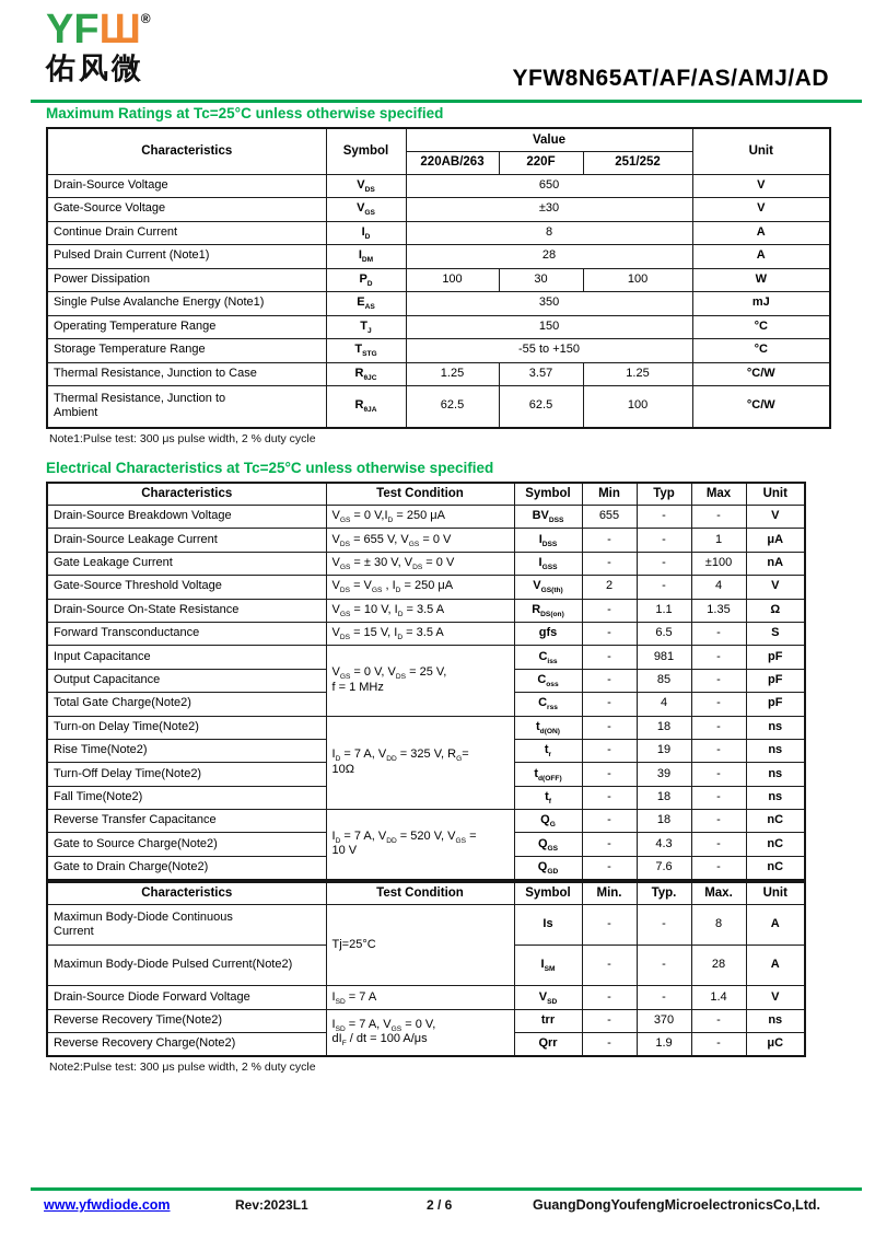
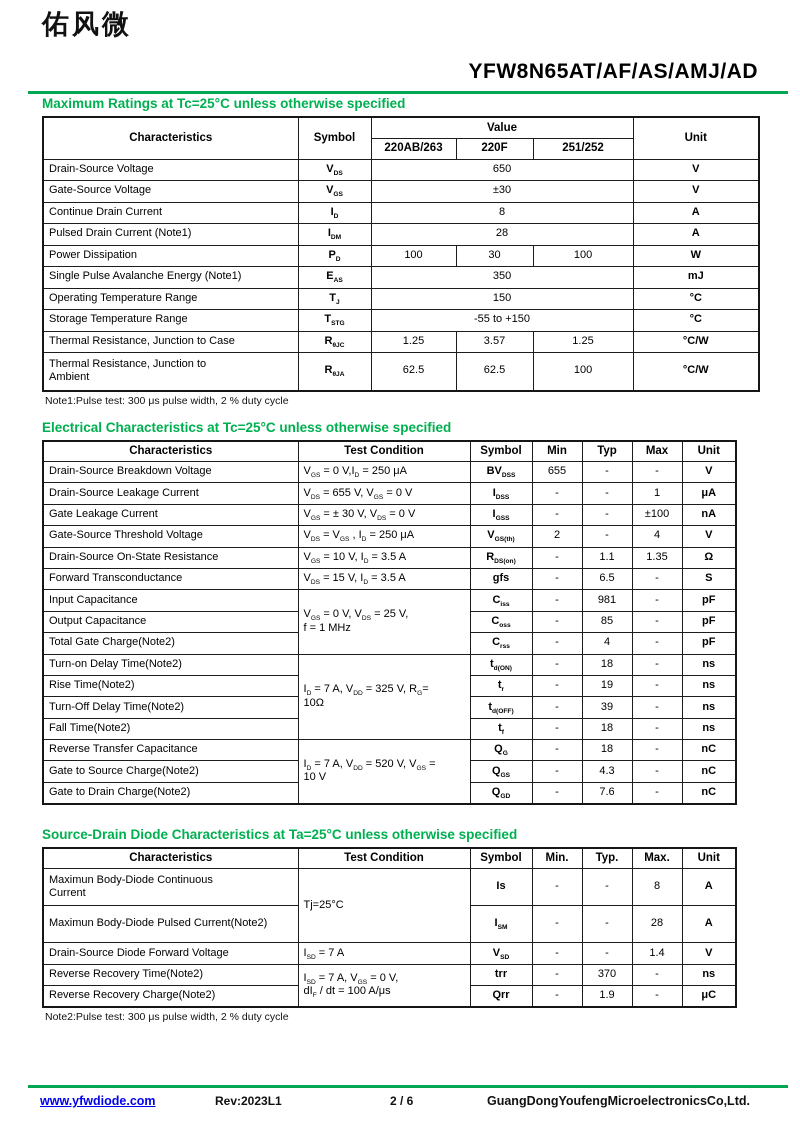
- YFШ®
  佑风微
  YFW8N65AT/AF/AS/AMJ/AD
  Maximum Ratings at Tc=25°C unless otherwise specified
  Characteristics	Symbol	Value	Unit
  220AB/263	220F	251/252
  Drain-Source Voltage	V	650	V
  Gate-Source Voltage	V	±30	V
  Continue Drain Current	I	8	A
  Pulsed Drain Current (Note1)	I	28	A
  Power Dissipation	P	100	30	100	W
  Single Pulse Avalanche Energy (Note1)	E	350	mJ
  Operating Temperature Range	T	150	°C
  Storage Temperature Range	T	-55 to +150	°C
  Thermal Resistance, Junction to Case	R	1.25	3.57	1.25	°C/W
  Thermal Resistance, Junction toAmbient	R	62.5	62.5	100	°C/W
  Note1:Pulse test: 300 μs pulse width, 2 % duty cycle
  Electrical Characteristics at Tc=25°C unless otherwise specified
  Characteristics	Test Condition	Symbol	Min	Typ	Max	Unit
  Drain-Source Breakdown Voltage	V = 0 V,I = 250 μA	BV	655	-	-	V
  Drain-Source Leakage Current	V = 655 V, V = 0 V	I	-	-	1	μA
  Gate Leakage Current	V = ± 30 V, V = 0 V	I	-	-	±100	nA
  Gate-Source Threshold Voltage	V = V , I = 250 μA	V	2	-	4	V
  Drain-Source On-State Resistance	V = 10 V, I = 3.5 A	R	-	1.1	1.35	Ω
  Forward Transconductance	V = 15 V, I = 3.5 A	gfs	-	6.5	-	S
  Input Capacitance	V = 0 V, V = 25 V,f = 1 MHz	C	-	981	-	pF
  Output Capacitance	C	-	85	-	pF
  Total Gate Charge(Note2)	C	-	4	-	pF
  Turn-on Delay Time(Note2)	I = 7 A, V = 325 V, R =10Ω	t	-	18	-	ns
  Rise Time(Note2)	t	-	19	-	ns
  Turn-Off Delay Time(Note2)	t	-	39	-	ns
  Fall Time(Note2)	t	-	18	-	ns
  Reverse Transfer Capacitance	I = 7 A, V = 520 V, V =10 V	Q	-	18	-	nC
  Gate to Source Charge(Note2)	Q	-	4.3	-	nC
  Gate to Drain Charge(Note2)	Q	-	7.6	-	nC
+ Source-Drain Diode Characteristics at Ta=25°C unless otherwise specified
  Characteristics	Test Condition	Symbol	Min.	Typ.	Max.	Unit
  Maximun Body-Diode ContinuousCurrent	Tj=25°C	Is	-	-	8	A
  Maximun Body-Diode Pulsed Current(Note2)	I	-	-	28	A
  Drain-Source Diode Forward Voltage	I = 7 A	V	-	-	1.4	V
  Reverse Recovery Time(Note2)	I = 7 A, V = 0 V,dI / dt = 100 A/μs	trr	-	370	-	ns
  Reverse Recovery Charge(Note2)	Qrr	-	1.9	-	μC
  Note2:Pulse test: 300 μs pulse width, 2 % duty cycle
  www.yfwdiode.com
  Rev:2023L1
  2 / 6
  GuangDongYoufengMicroelectronicsCo,Ltd.
